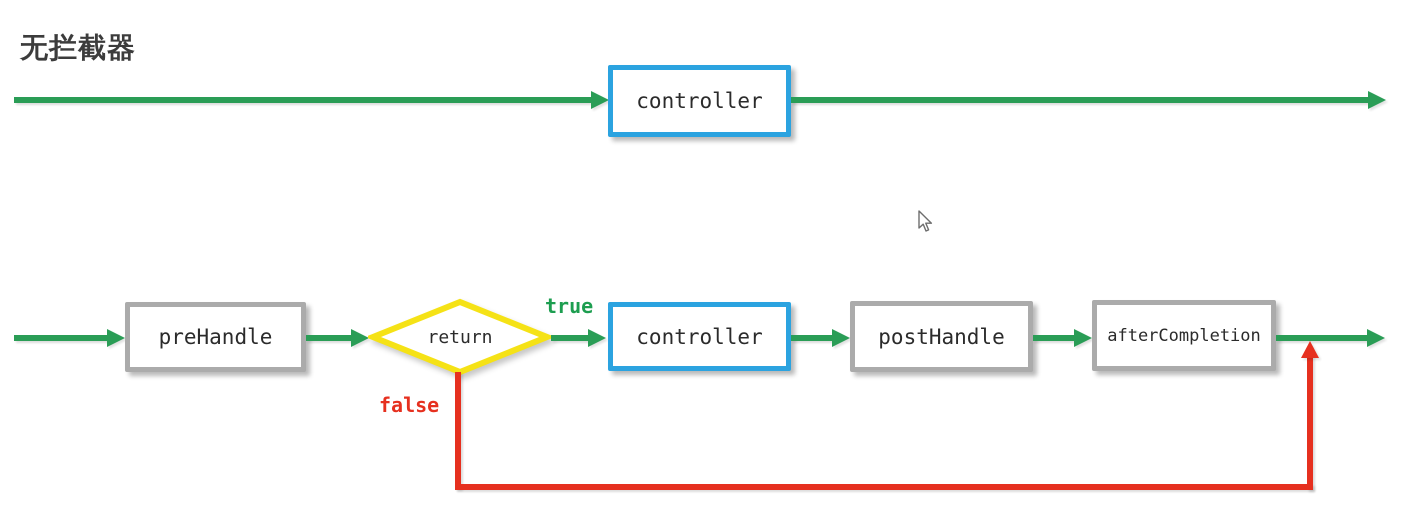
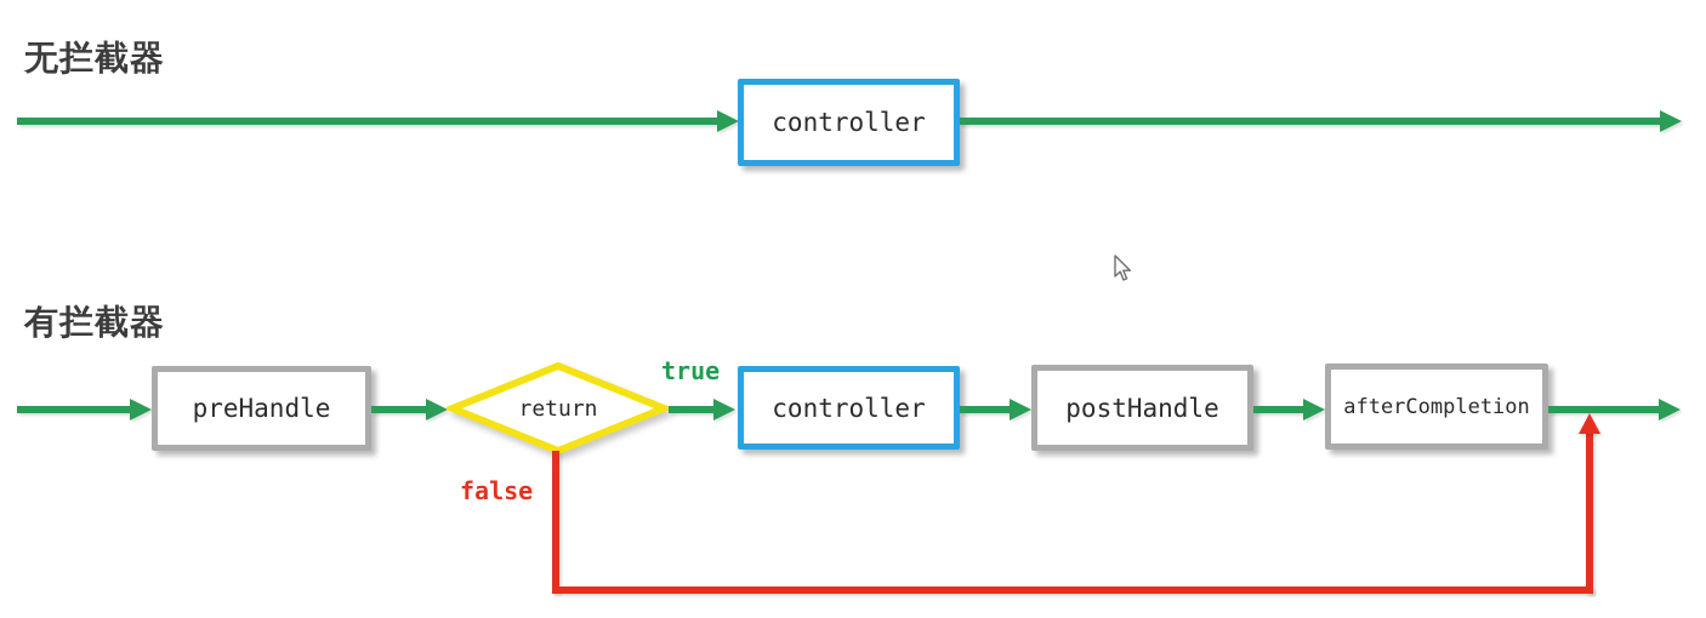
  无拦截器
  controller
+ 有拦截器
  preHandle
  return
  true
  controller
  postHandle
  afterCompletion
  false
